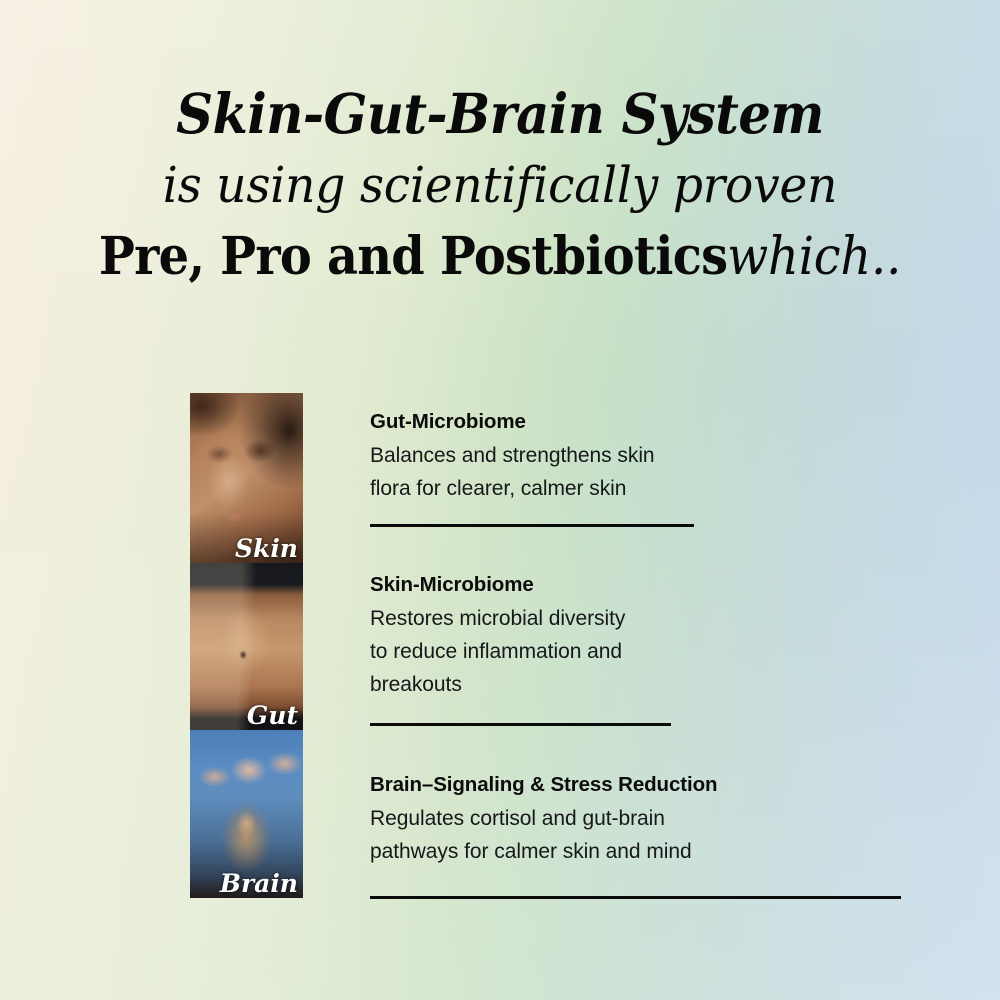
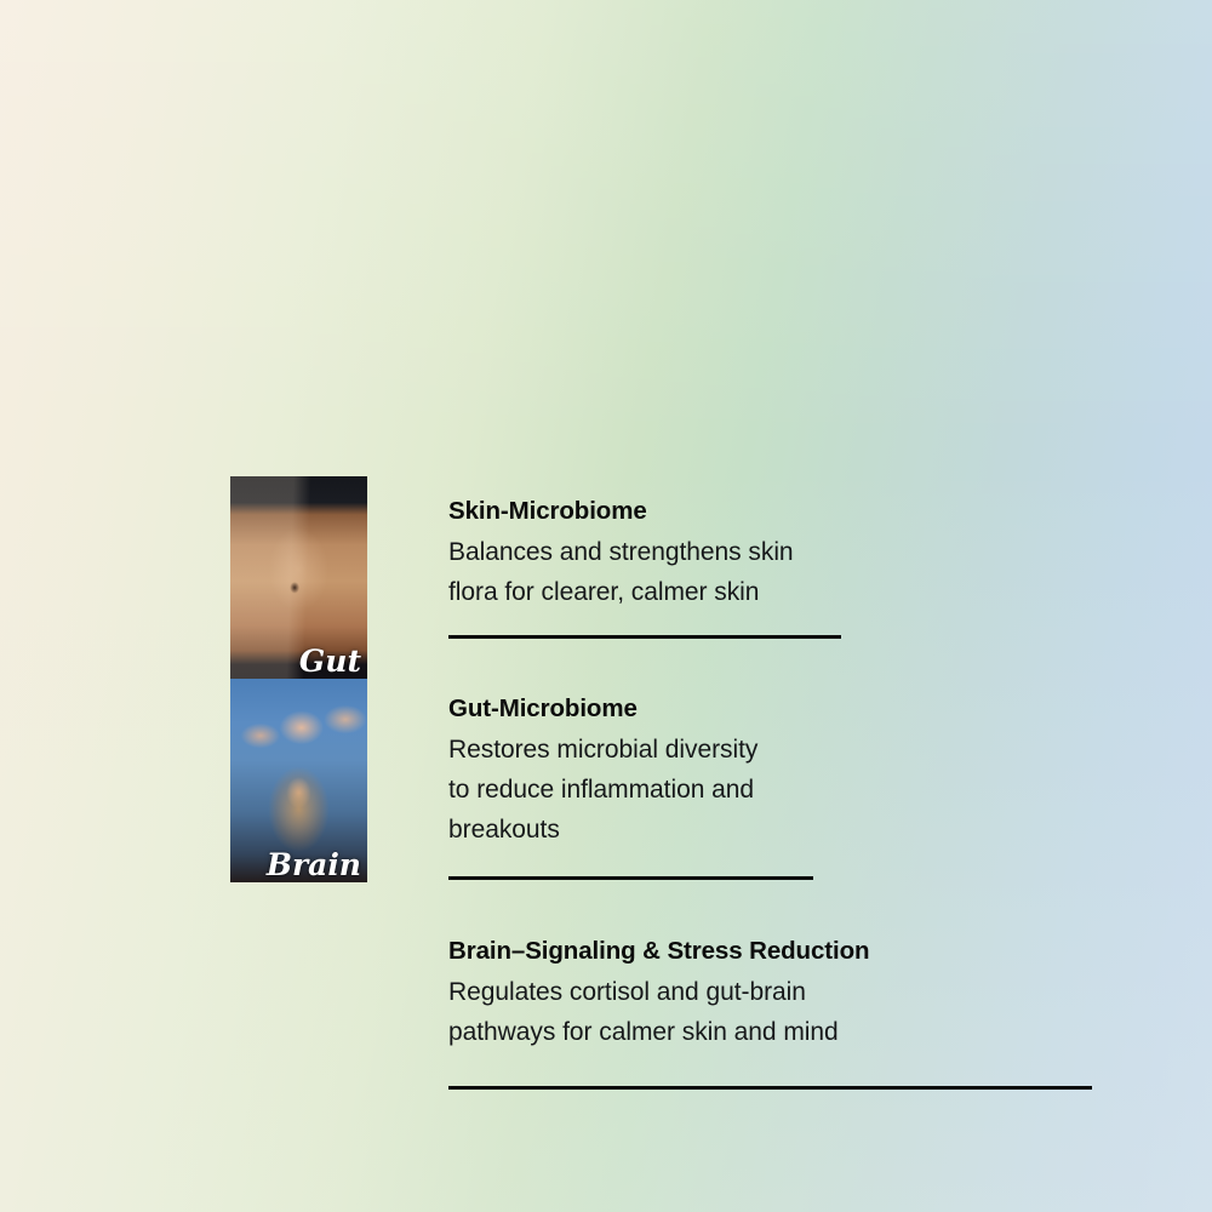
- Skin-Gut-Brain System
- is using scientifically proven
- Pre, Pro and Postbioticswhich..
- Skin
  Gut
  Brain
- Gut-Microbiome
+ Skin-Microbiome
  Balances and strengthens skin
  flora for clearer, calmer skin
- Skin-Microbiome
+ Gut-Microbiome
  Restores microbial diversity
  to reduce inflammation and
  breakouts
  Brain–Signaling & Stress Reduction
  Regulates cortisol and gut-brain
  pathways for calmer skin and mind
